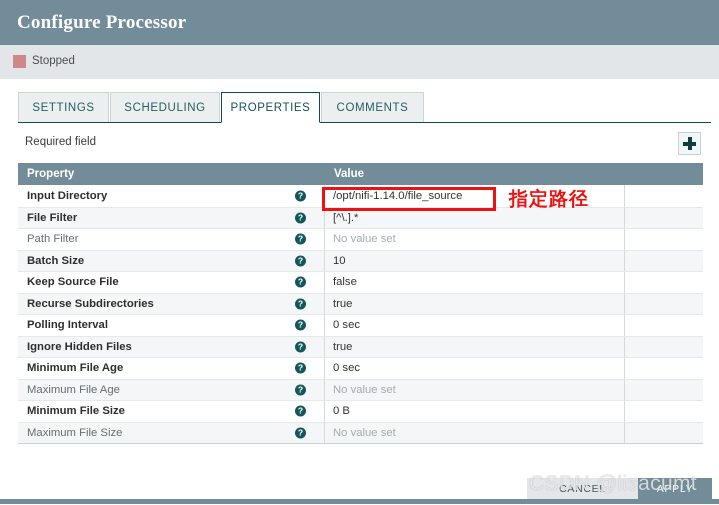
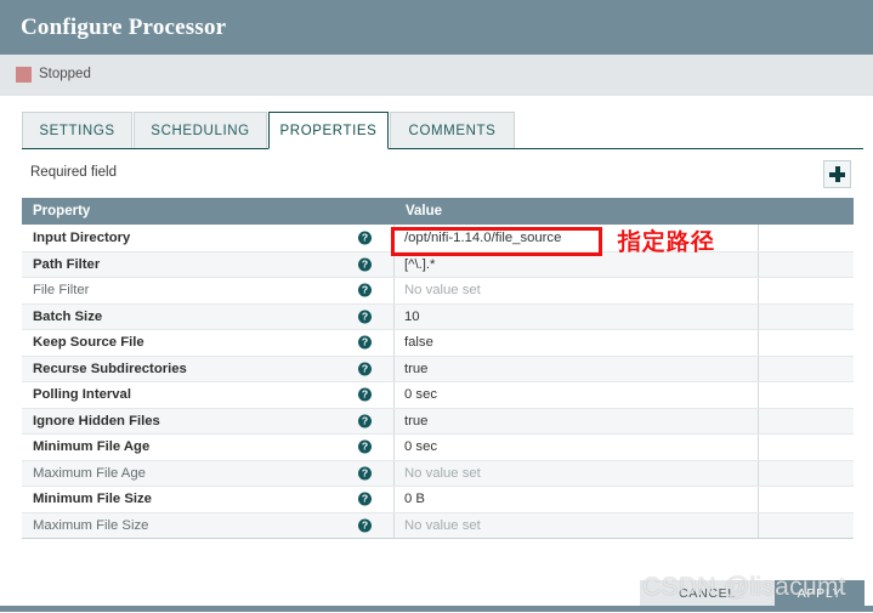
  Configure Processor
  Stopped
  SETTINGS
  SCHEDULING
  PROPERTIES
  COMMENTS
  Required field
  Property
  Value
  Input Directory
  ?
  /opt/nifi-1.14.0/file_source
- File Filter
+ Path Filter
  ?
  [^\.].*
- Path Filter
+ File Filter
  ?
  No value set
  Batch Size
  ?
  10
  Keep Source File
  ?
  false
  Recurse Subdirectories
  ?
  true
  Polling Interval
  ?
  0 sec
  Ignore Hidden Files
  ?
  true
  Minimum File Age
  ?
  0 sec
  Maximum File Age
  ?
  No value set
  Minimum File Size
  ?
  0 B
  Maximum File Size
  ?
  No value set
  指定路径
  CANCEL
  APPLY
  CSDN @lisacumt
